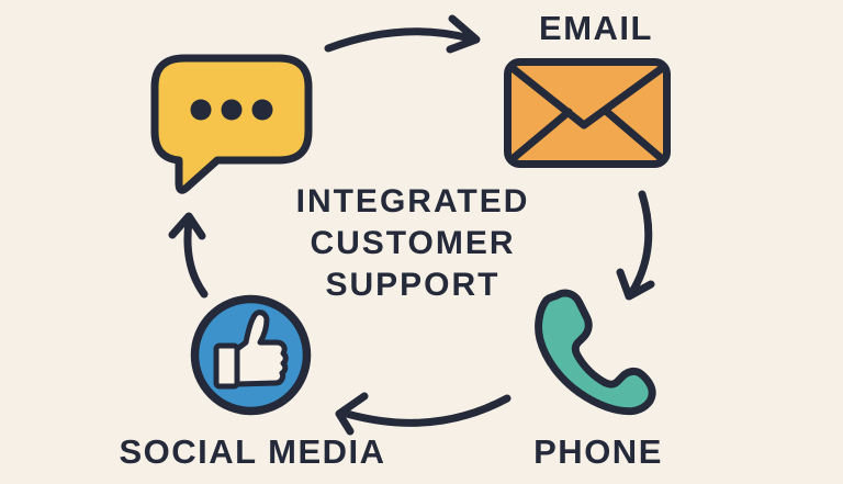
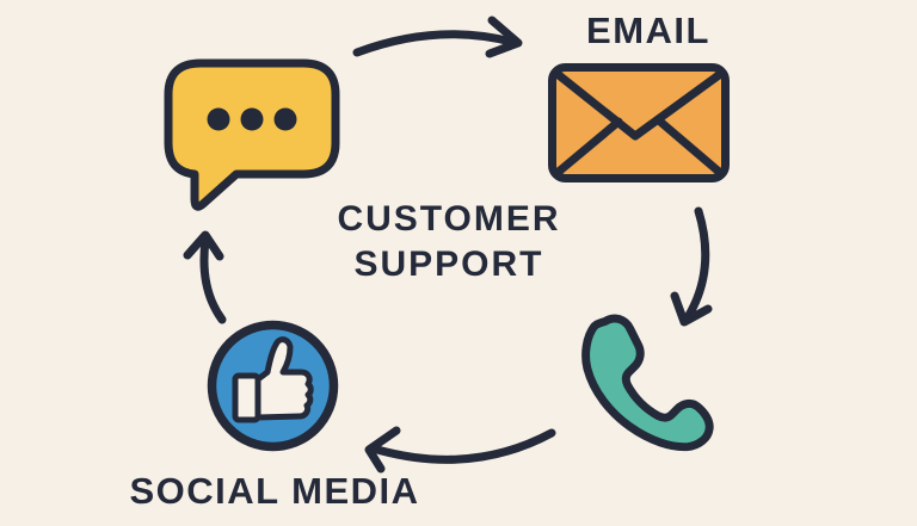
  EMAIL
  SOCIAL MEDIA
- PHONE
- INTEGRATED
  CUSTOMER
  SUPPORT
